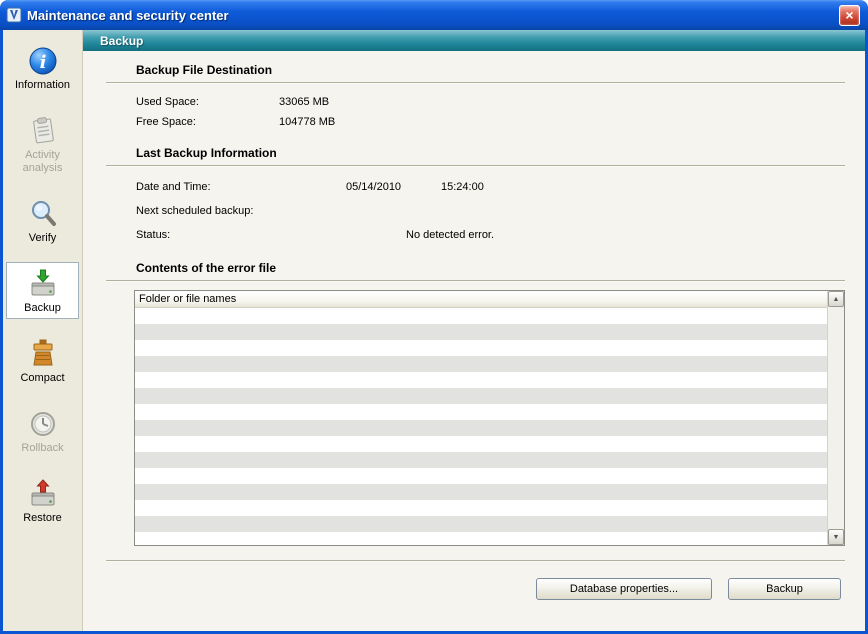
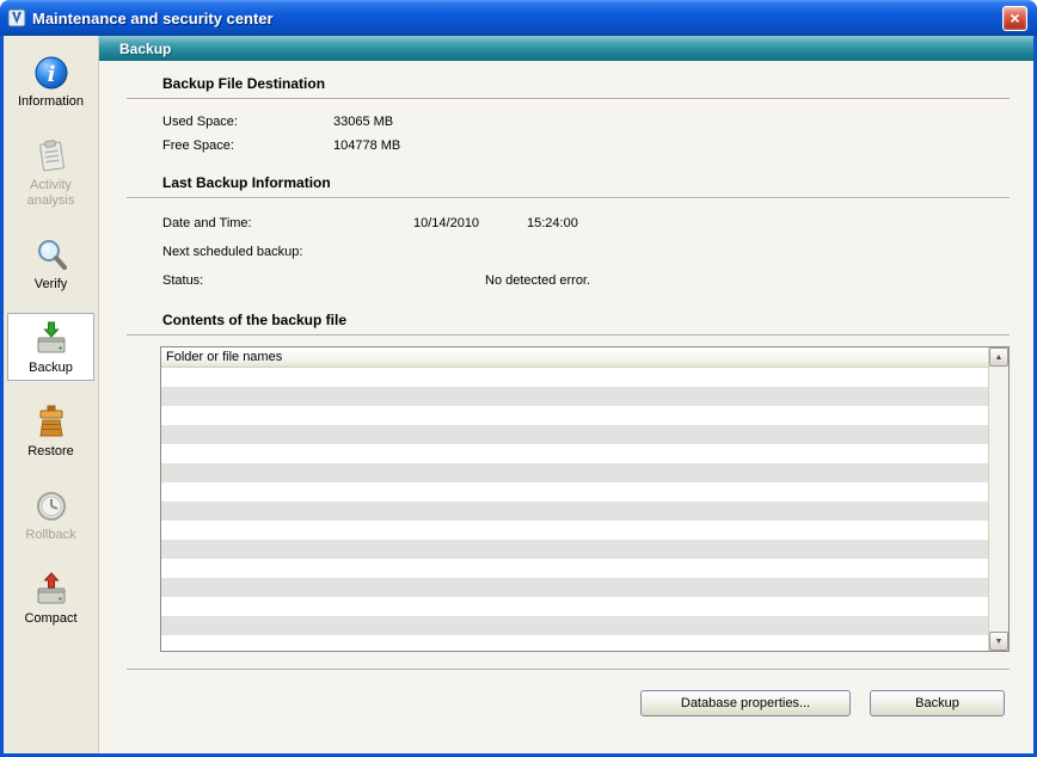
  Maintenance and security center
  ×
  i
  Information
  Activity analysis
  Verify
  Backup
- Compact
+ Restore
  Rollback
- Restore
+ Compact
  Backup
  Backup File Destination
  Used Space:
  33065 MB
  Free Space:
  104778 MB
  Last Backup Information
  Date and Time:
- 05/14/2010
+ 10/14/2010
  15:24:00
  Next scheduled backup:
  Status:
  No detected error.
- Contents of the error file
+ Contents of the backup file
  Folder or file names
  Database properties...
  Backup
